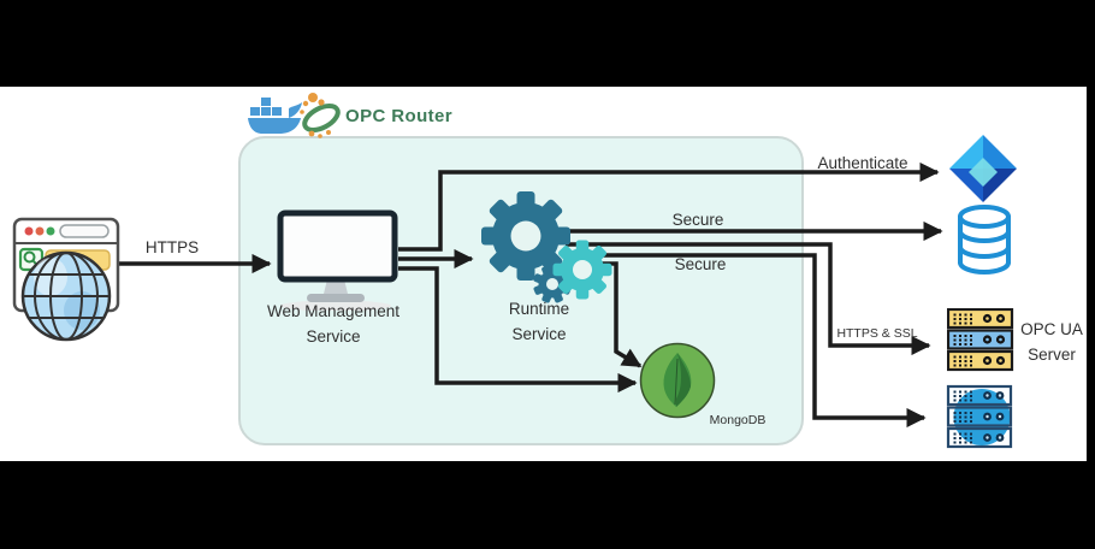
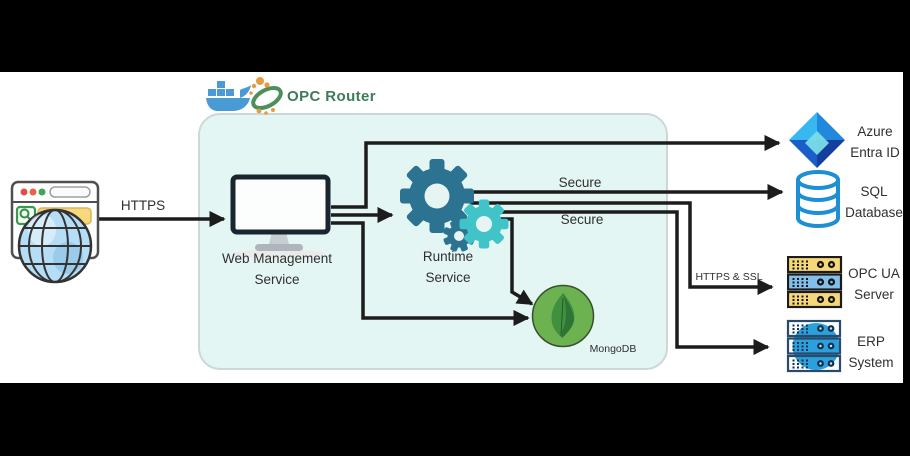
  OPC Router
  Web Management
  Service
  Runtime
  Service
  MongoDB
+ Azure
+ Entra ID
+ SQL
+ Database
  OPC UA
  Server
+ ERP
+ System
  HTTPS
- Authenticate
  Secure
  Secure
  HTTPS & SSL
